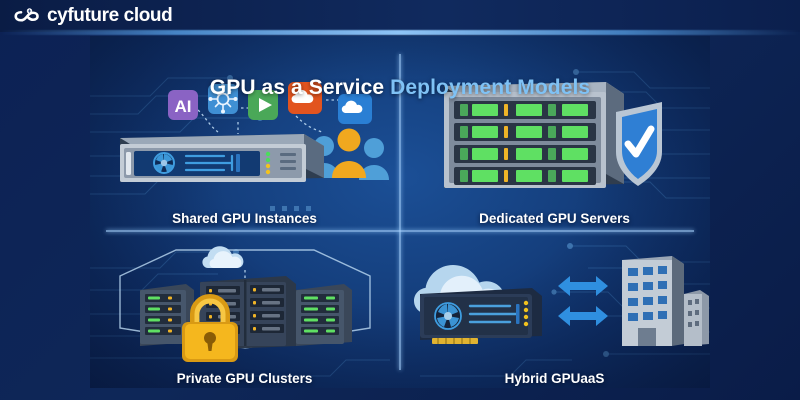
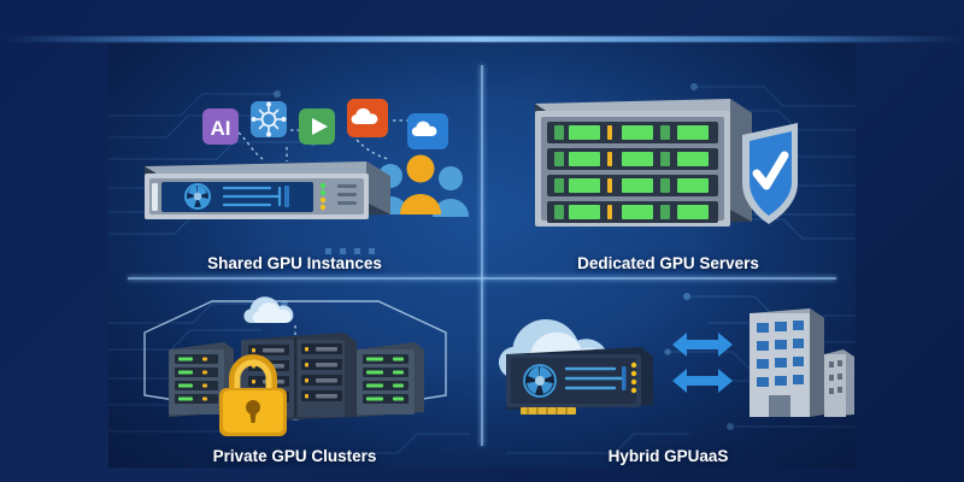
- cyfuture cloud
- GPU as a Service Deployment Models
  AI
  Shared GPU Instances
  Dedicated GPU Servers
  Private GPU Clusters
  Hybrid GPUaaS
